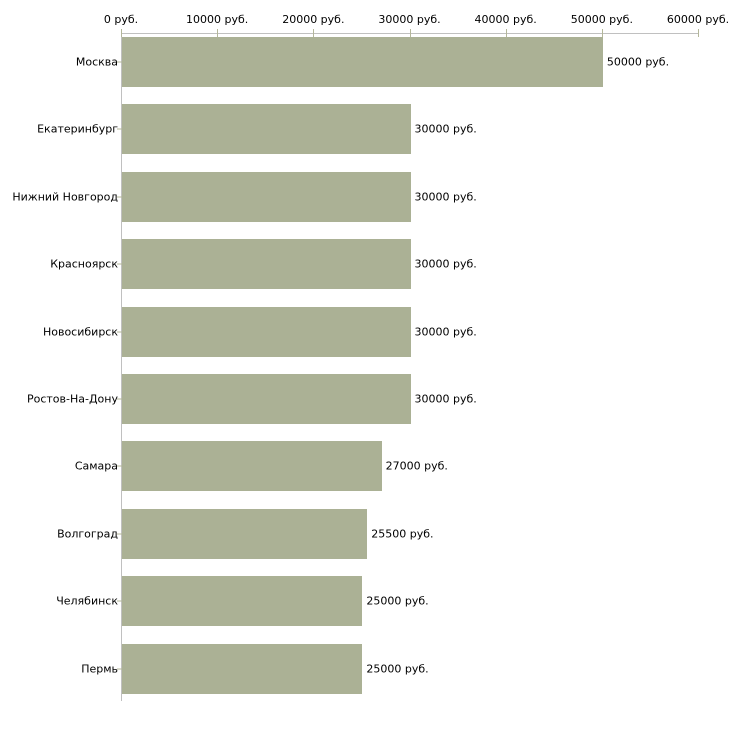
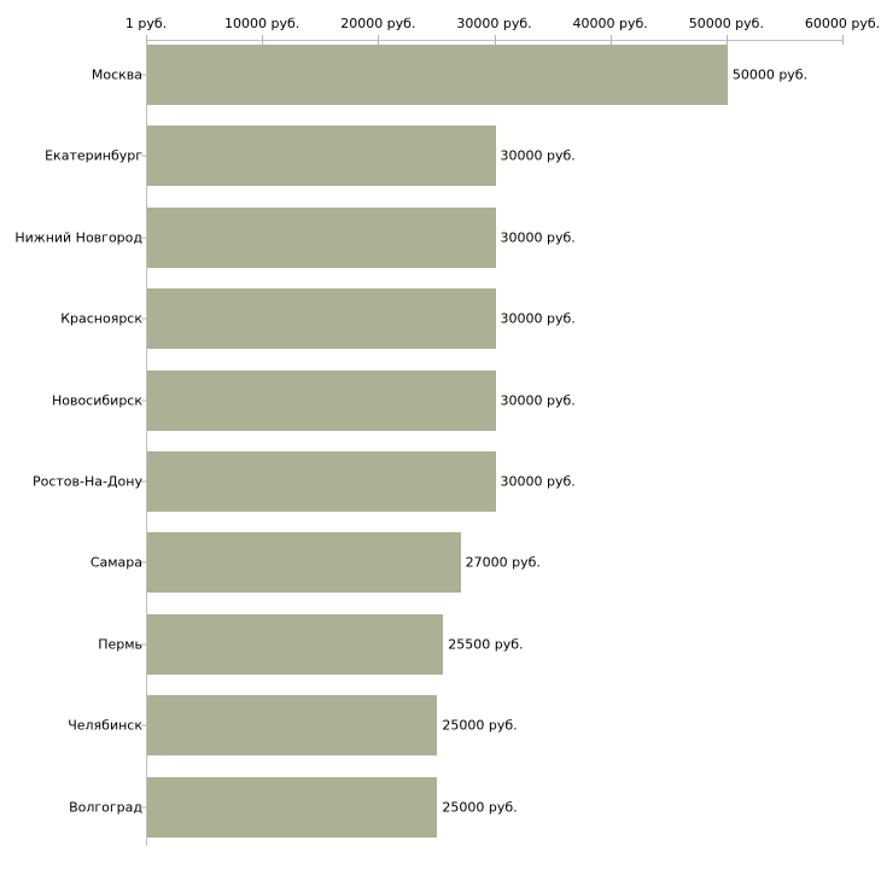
- 0 руб.
+ 1 руб.
  10000 руб.
  20000 руб.
  30000 руб.
  40000 руб.
  50000 руб.
  60000 руб.
  Москва
  Екатеринбург
  Нижний Новгород
  Красноярск
  Новосибирск
  Ростов-На-Дону
  Самара
- Волгоград
+ Пермь
  Челябинск
- Пермь
+ Волгоград
  50000 руб.
  30000 руб.
  30000 руб.
  30000 руб.
  30000 руб.
  30000 руб.
  27000 руб.
  25500 руб.
  25000 руб.
  25000 руб.
